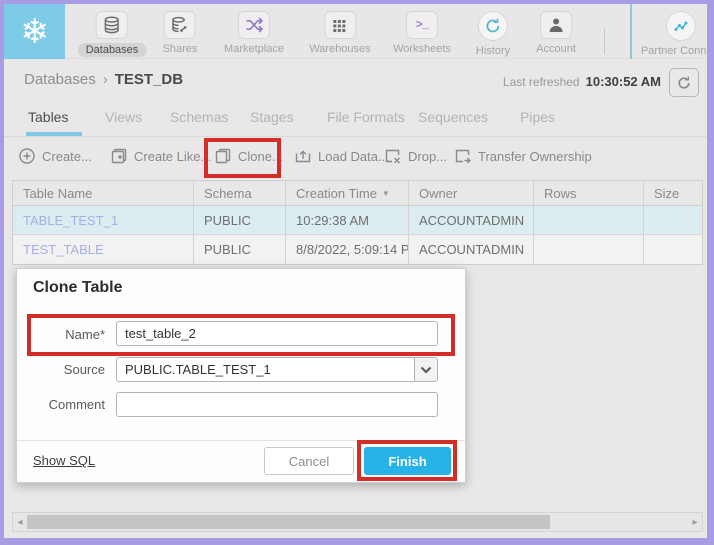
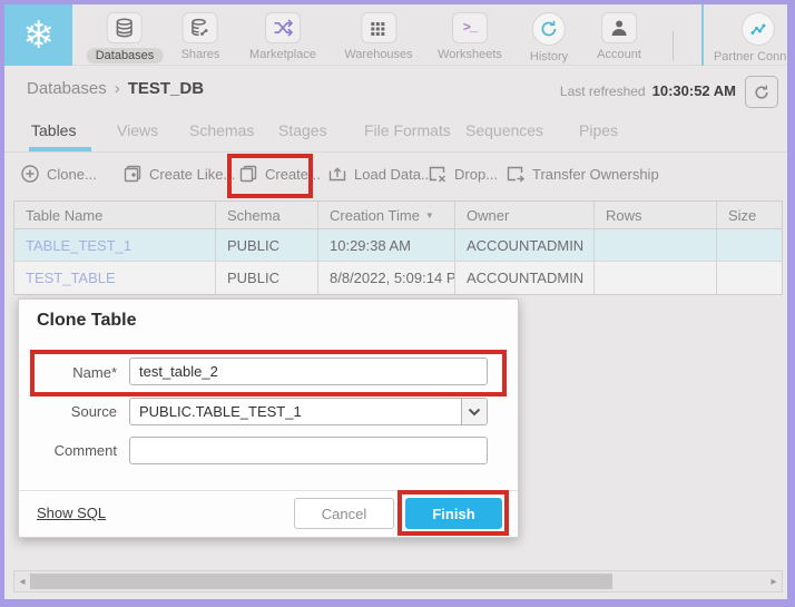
  ❄
  Databases
  Shares
  Marketplace
  Warehouses
  >_
  Worksheets
  History
  Account
  Partner Conn
  Databases › TEST_DB
  Last refreshed 10:30:52 AM
  Tables
  Views
  Schemas
  Stages
  File Formats
  Sequences
  Pipes
- Create...
+ Clone...
  Create Like...
- Clone...
+ Create...
  Load Data..
  Drop...
  Transfer Ownership
  Table Name
  Schema
  Creation Time
  ▼
  Owner
  Rows
  Size
  TABLE_TEST_1
  PUBLIC
  10:29:38 AM
  ACCOUNTADMIN
  TEST_TABLE
  PUBLIC
  8/8/2022, 5:09:14 P
  ACCOUNTADMIN
  Clone Table
  Name*
  test_table_2
  Source
  PUBLIC.TABLE_TEST_1
  Comment
  Show SQL
  Cancel
  Finish
  ◂
  ▸
